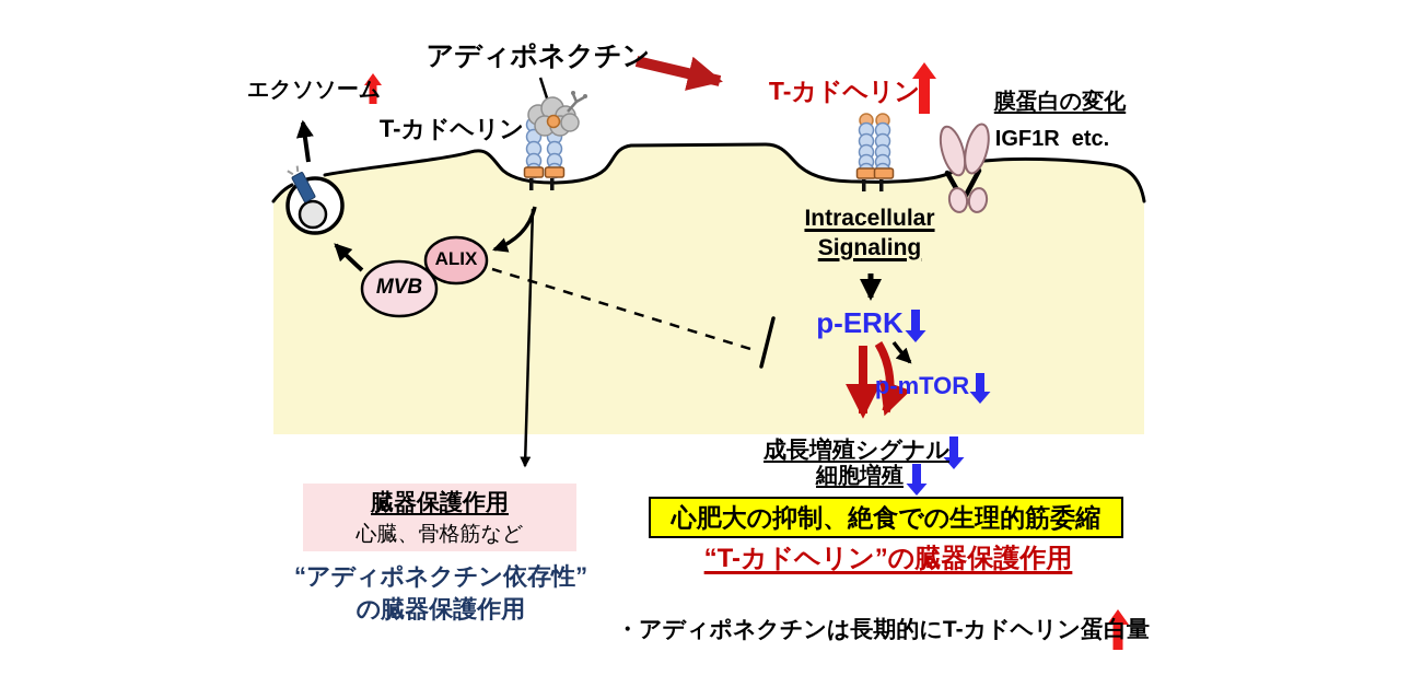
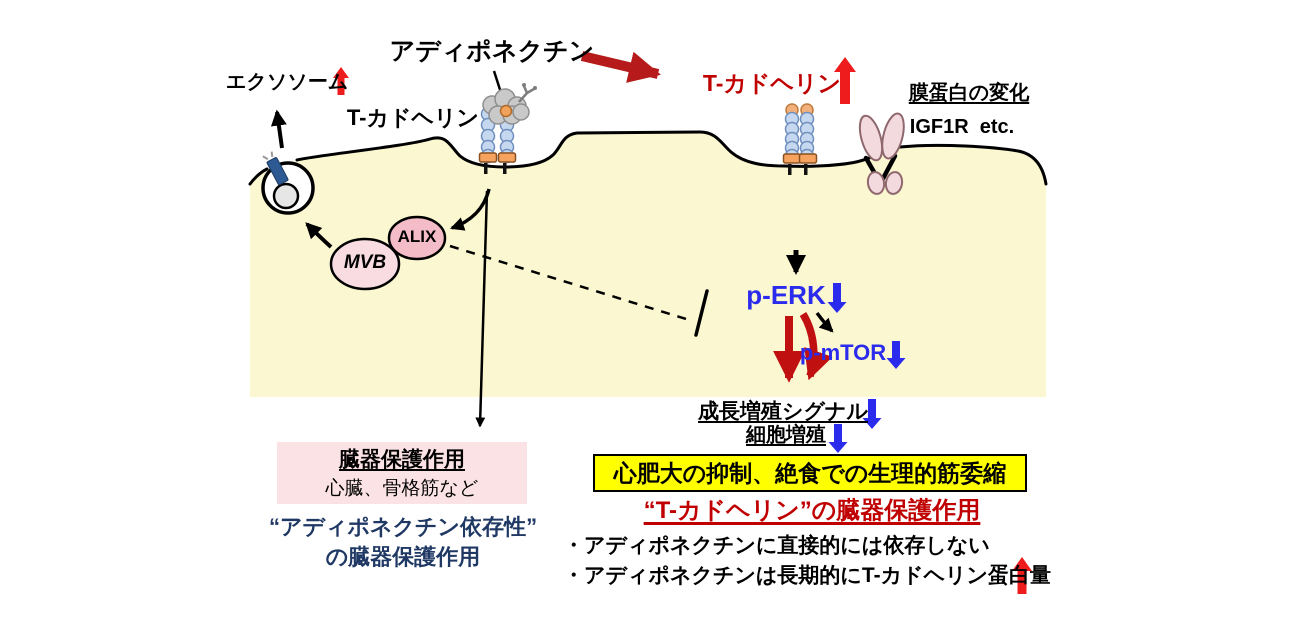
  アディポネクチン
  エクソソーム
  T-カドヘリン
  T-カドヘリン
  膜蛋白の変化
  IGF1R etc.
- Intracellular
- Signaling
  p-ERK
  p-mTOR
  成長増殖シグナル
  細胞増殖
  心肥大の抑制、絶食での生理的筋委縮
  “T-カドヘリン”の臓器保護作用
+ ・アディポネクチンに直接的には依存しない
  ・アディポネクチンは長期的にT-カドヘリン蛋白量
  MVB
  ALIX
  臓器保護作用
  心臓、骨格筋など
  “アディポネクチン依存性”
  の臓器保護作用
